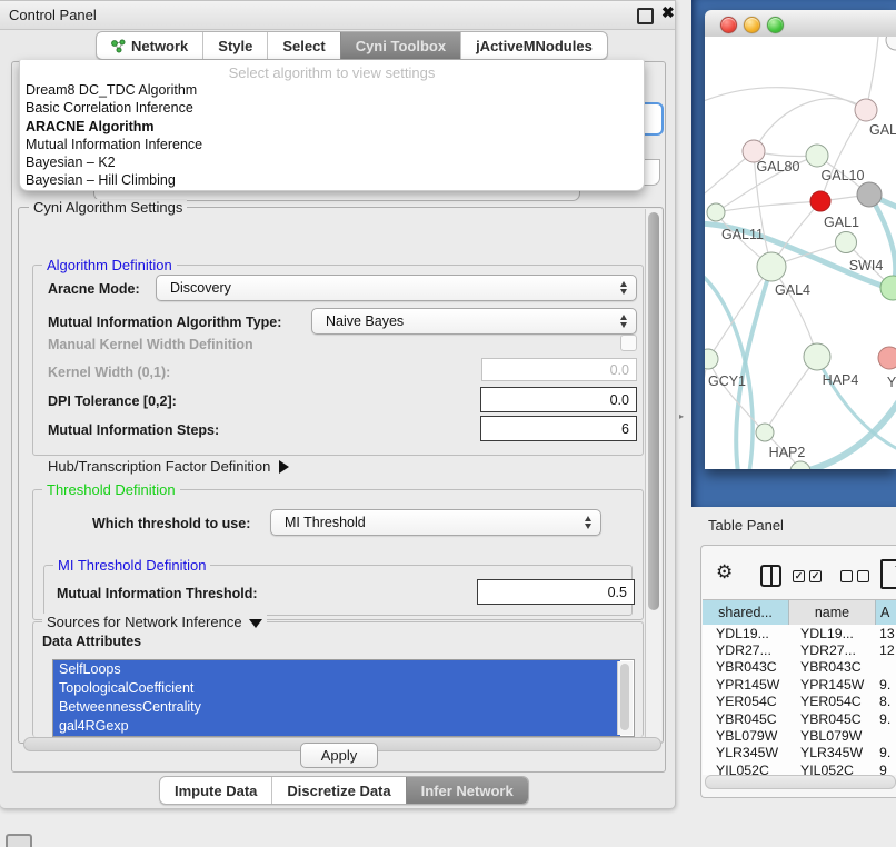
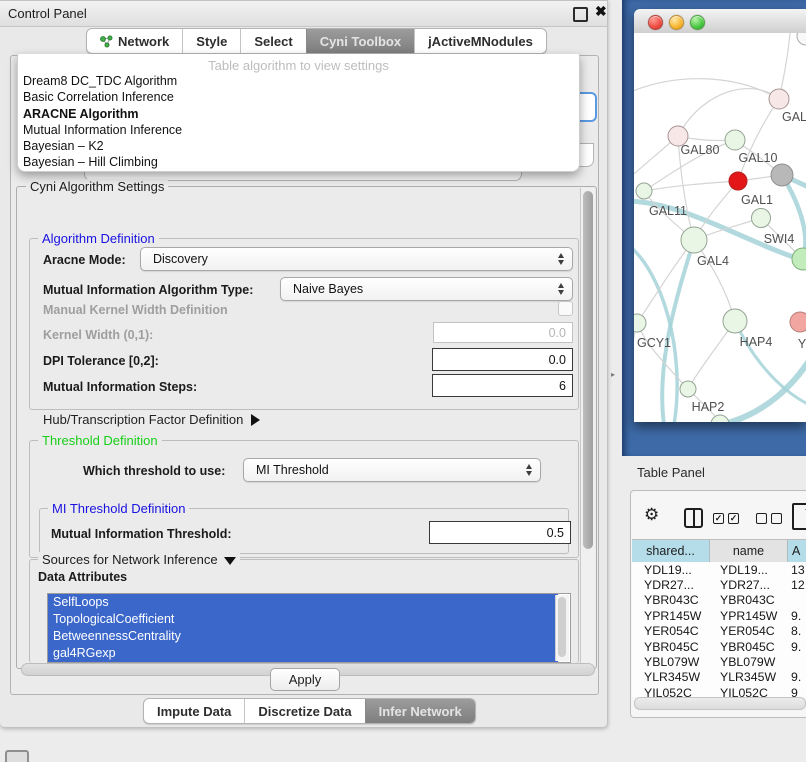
  Control Panel
  ✖
  Network
  Style
  Select
  Cyni Toolbox
  jActiveMNodules
- Select algorithm to view settings
+ Table algorithm to view settings
  Dream8 DC_TDC Algorithm
  Basic Correlation Inference
  ARACNE Algorithm
  Mutual Information Inference
  Bayesian – K2
  Bayesian – Hill Climbing
  Cyni Algorithm Settings
  Algorithm Definition
  Aracne Mode:
  Discovery
  Mutual Information Algorithm Type:
  Naive Bayes
  Manual Kernel Width Definition
  Kernel Width (0,1):
  0.0
  DPI Tolerance [0,2]:
  0.0
  Mutual Information Steps:
  6
  Hub/Transcription Factor Definition
  Threshold Definition
  Which threshold to use:
  MI Threshold
  MI Threshold Definition
  Mutual Information Threshold:
  0.5
  Sources for Network Inference
  Data Attributes
  SelfLoops
  TopologicalCoefficient
  BetweennessCentrality
  gal4RGexp
  Apply
  Impute Data
  Discretize Data
  Infer Network
  ▸
  GAL
  GAL80
  GAL10
  GAL11
  GAL1
  GAL4
  SWI4
  GCY1
  HAP4
  Y
  HAP2
  Table Panel
  ⚙
  ✓
  ✓
  shared...
  name
  A
  YDL19...
  YDL19...
  13
  YDR27...
  YDR27...
  12
  YBR043C
  YBR043C
  YPR145W
  YPR145W
  9.
  YER054C
  YER054C
  8.
  YBR045C
  YBR045C
  9.
  YBL079W
  YBL079W
  YLR345W
  YLR345W
  9.
  YIL052C
  YIL052C
  9
